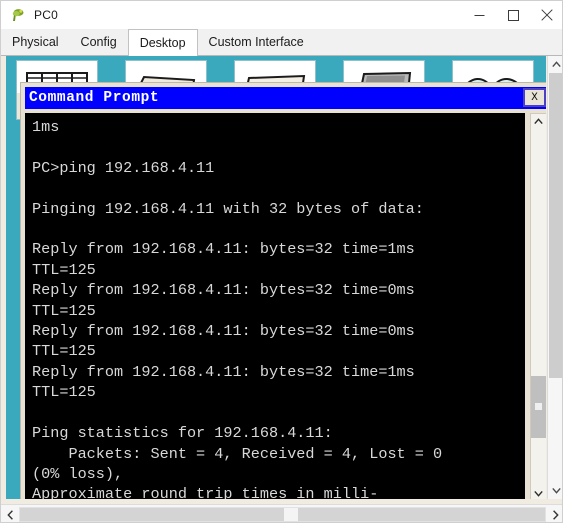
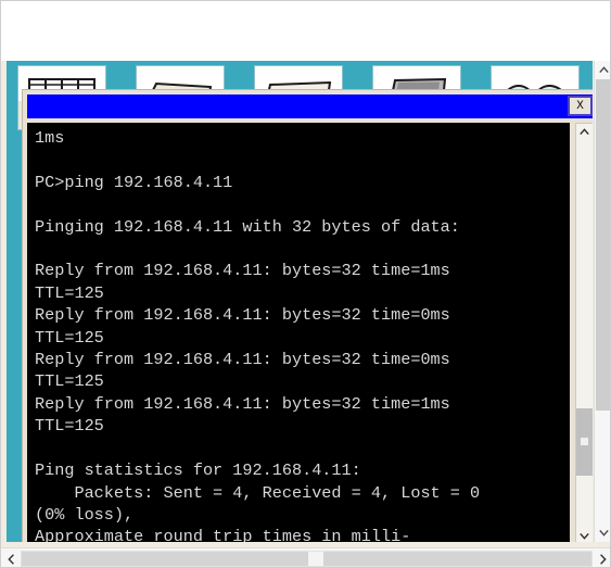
- PC0
- Physical
- Config
- Desktop
- Custom Interface
- Command Prompt
  X
  1ms
  PC>ping 192.168.4.11
  Pinging 192.168.4.11 with 32 bytes of data:
  Reply from 192.168.4.11: bytes=32 time=1ms
  TTL=125
  Reply from 192.168.4.11: bytes=32 time=0ms
  TTL=125
  Reply from 192.168.4.11: bytes=32 time=0ms
  TTL=125
  Reply from 192.168.4.11: bytes=32 time=1ms
  TTL=125
  Ping statistics for 192.168.4.11:
  Packets: Sent = 4, Received = 4, Lost = 0
  (0% loss),
  Approximate round trip times in milli-
